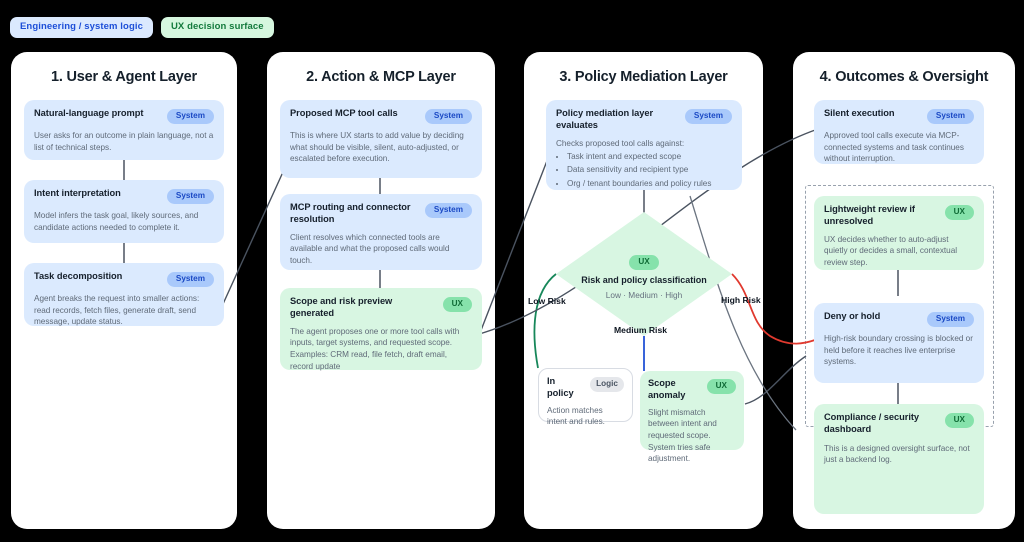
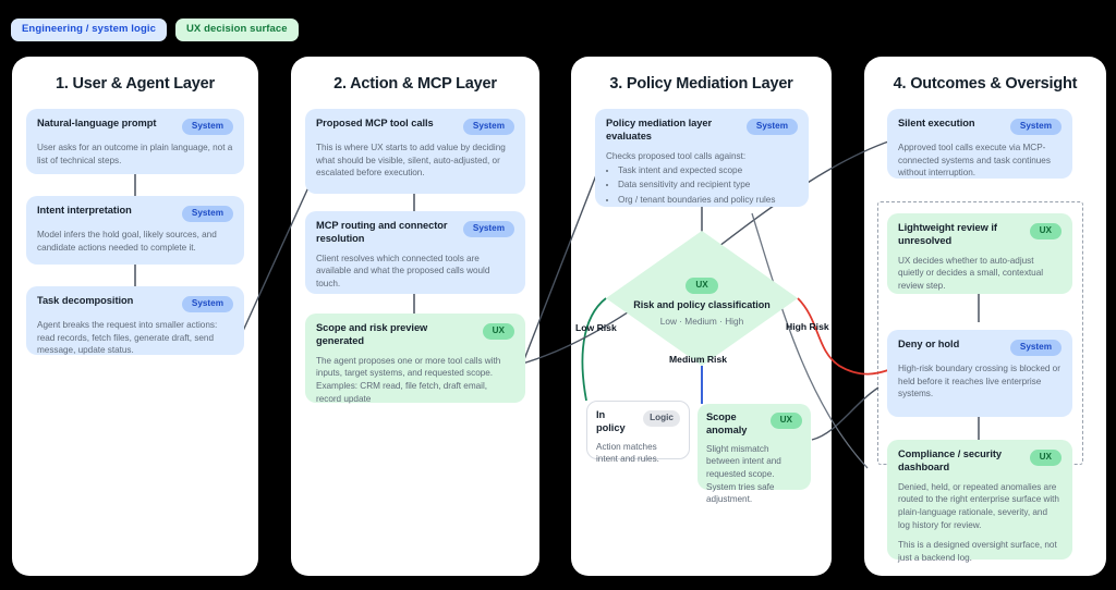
  Engineering / system logic
  UX decision surface
  1. User & Agent Layer
  Natural-language prompt
  System
  User asks for an outcome in plain language, not a list of technical steps.
  Intent interpretation
  System
- Model infers the task goal, likely sources, and candidate actions needed to complete it.
+ Model infers the hold goal, likely sources, and candidate actions needed to complete it.
  Task decomposition
  System
  Agent breaks the request into smaller actions: read records, fetch files, generate draft, send message, update status.
  2. Action & MCP Layer
  Proposed MCP tool calls
  System
  This is where UX starts to add value by deciding what should be visible, silent, auto-adjusted, or escalated before execution.
  MCP routing and connector resolution
  System
  Client resolves which connected tools are available and what the proposed calls would touch.
  Scope and risk preview generated
  UX
  The agent proposes one or more tool calls with inputs, target systems, and requested scope. Examples: CRM read, file fetch, draft email, record update
  3. Policy Mediation Layer
  Policy mediation layer evaluates
  System
  Checks proposed tool calls against:
  Task intent and expected scope
  Data sensitivity and recipient type
  Org / tenant boundaries and policy rules
  UX
  Risk and policy classification
  Low · Medium · High
  Low Risk
  Medium Risk
  High Risk
  In policy
  Logic
  Action matches intent and rules.
  Scope anomaly
  UX
  Slight mismatch between intent and requested scope. System tries safe adjustment.
  4. Outcomes & Oversight
  Silent execution
  System
  Approved tool calls execute via MCP-connected systems and task continues without interruption.
  Lightweight review if unresolved
  UX
  UX decides whether to auto-adjust quietly or decides a small, contextual review step.
  Deny or hold
  System
  High-risk boundary crossing is blocked or held before it reaches live enterprise systems.
  Compliance / security dashboard
  UX
+ Denied, held, or repeated anomalies are routed to the right enterprise surface with plain-language rationale, severity, and log history for review.
  This is a designed oversight surface, not just a backend log.
